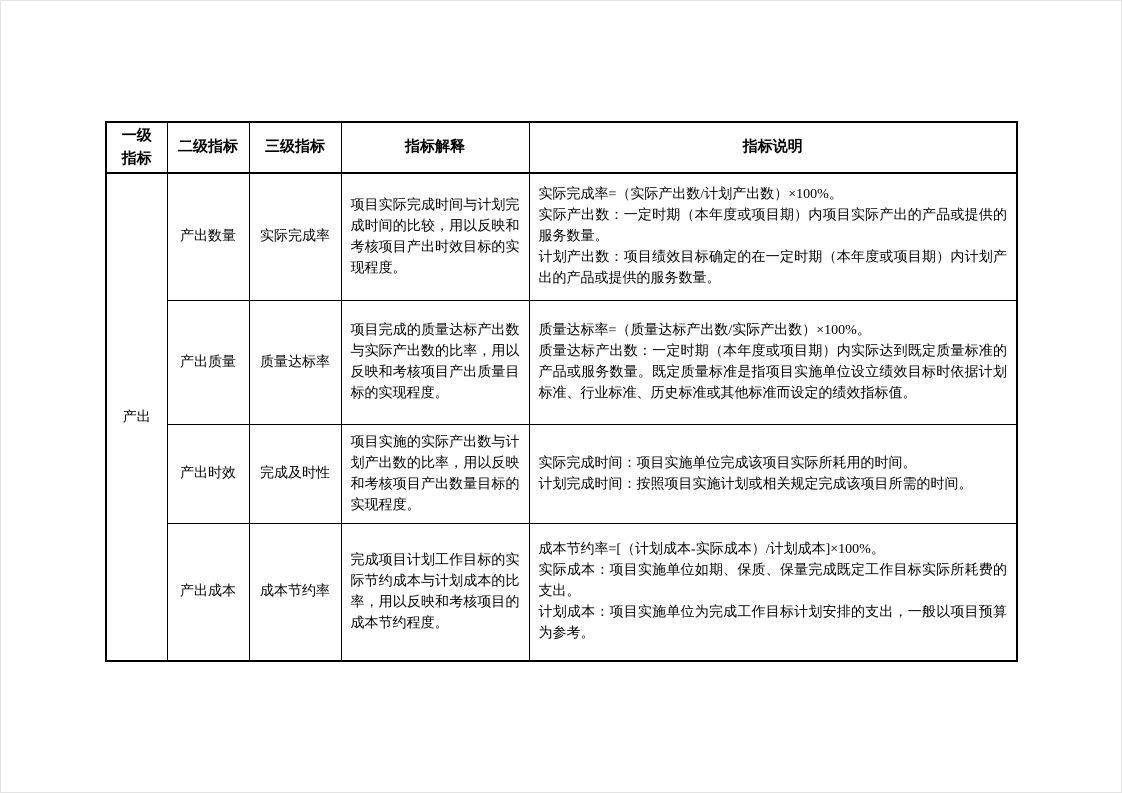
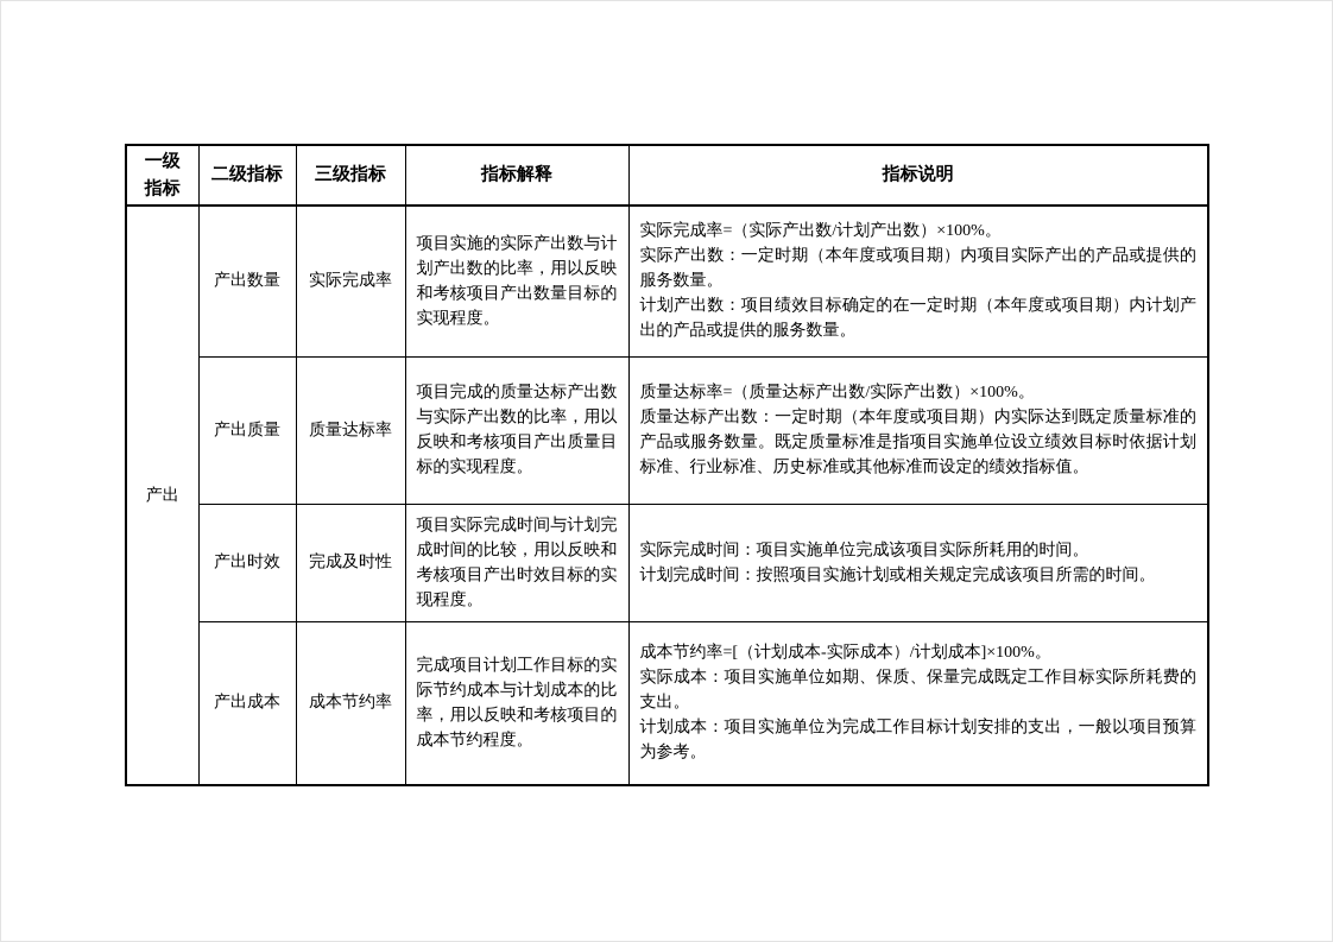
  一级 指标	二级指标	三级指标	指标解释	指标说明
- 产出	产出数量	实际完成率	项目实际完成时间与计划完成时间的比较，用以反映和考核项目产出时效目标的实现程度。	实际完成率=（实际产出数/计划产出数）×100%。 实际产出数：一定时期（本年度或项目期）内项目实际产出的产品或提供的服务数量。 计划产出数：项目绩效目标确定的在一定时期（本年度或项目期）内计划产出的产品或提供的服务数量。
+ 产出	产出数量	实际完成率	项目实施的实际产出数与计划产出数的比率，用以反映和考核项目产出数量目标的实现程度。	实际完成率=（实际产出数/计划产出数）×100%。 实际产出数：一定时期（本年度或项目期）内项目实际产出的产品或提供的服务数量。 计划产出数：项目绩效目标确定的在一定时期（本年度或项目期）内计划产出的产品或提供的服务数量。
  产出质量	质量达标率	项目完成的质量达标产出数与实际产出数的比率，用以反映和考核项目产出质量目标的实现程度。	质量达标率=（质量达标产出数/实际产出数）×100%。 质量达标产出数：一定时期（本年度或项目期）内实际达到既定质量标准的产品或服务数量。既定质量标准是指项目实施单位设立绩效目标时依据计划标准、行业标准、历史标准或其他标准而设定的绩效指标值。
- 产出时效	完成及时性	项目实施的实际产出数与计划产出数的比率，用以反映和考核项目产出数量目标的实现程度。	实际完成时间：项目实施单位完成该项目实际所耗用的时间。 计划完成时间：按照项目实施计划或相关规定完成该项目所需的时间。
+ 产出时效	完成及时性	项目实际完成时间与计划完成时间的比较，用以反映和考核项目产出时效目标的实现程度。	实际完成时间：项目实施单位完成该项目实际所耗用的时间。 计划完成时间：按照项目实施计划或相关规定完成该项目所需的时间。
  产出成本	成本节约率	完成项目计划工作目标的实际节约成本与计划成本的比率，用以反映和考核项目的成本节约程度。	成本节约率=[（计划成本-实际成本）/计划成本]×100%。 实际成本：项目实施单位如期、保质、保量完成既定工作目标实际所耗费的支出。 计划成本：项目实施单位为完成工作目标计划安排的支出，一般以项目预算为参考。
